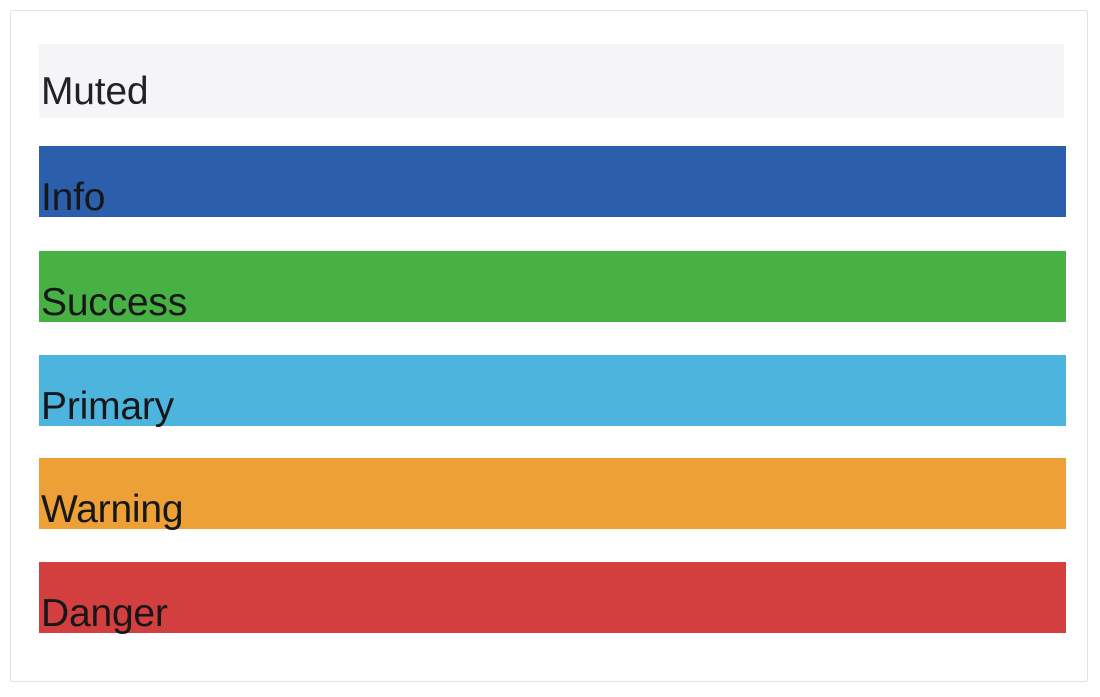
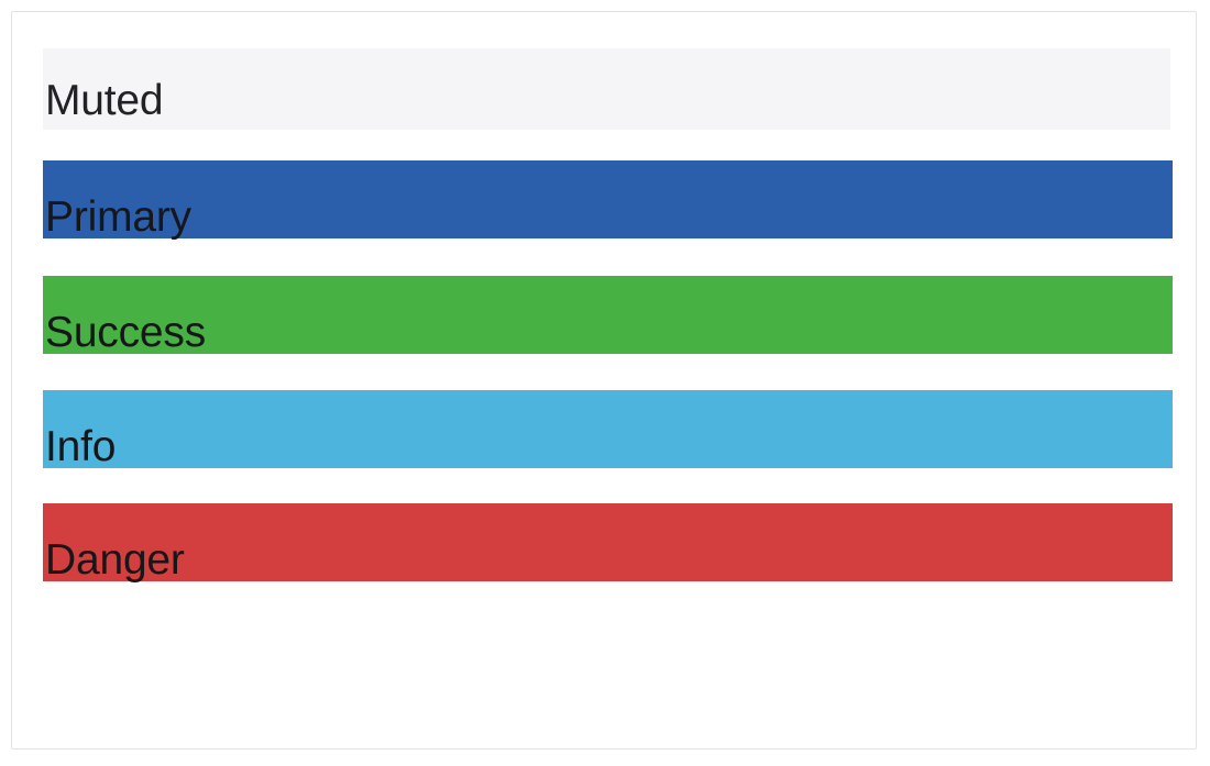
  Muted
- Info
+ Primary
  Success
- Primary
+ Info
- Warning
  Danger
